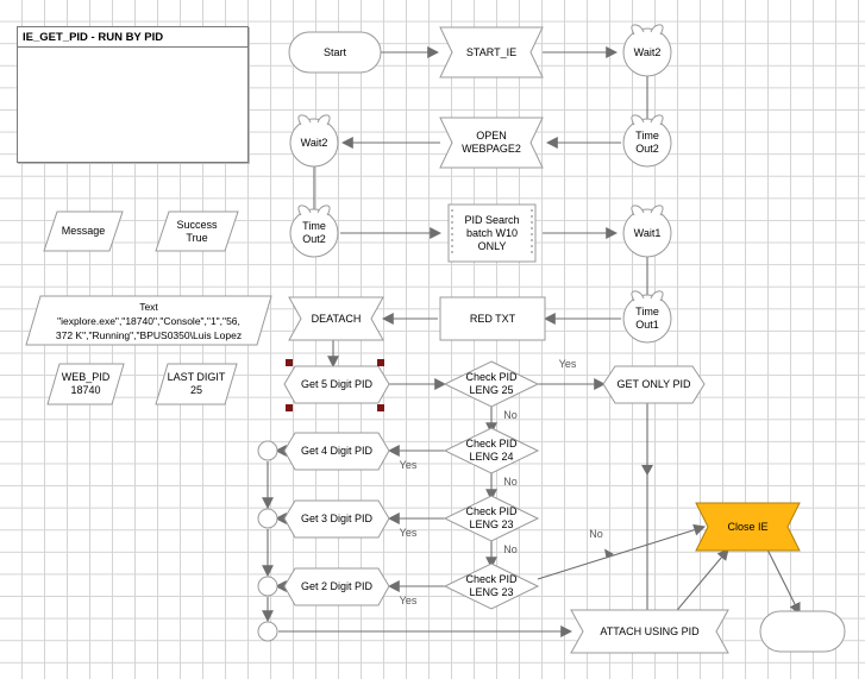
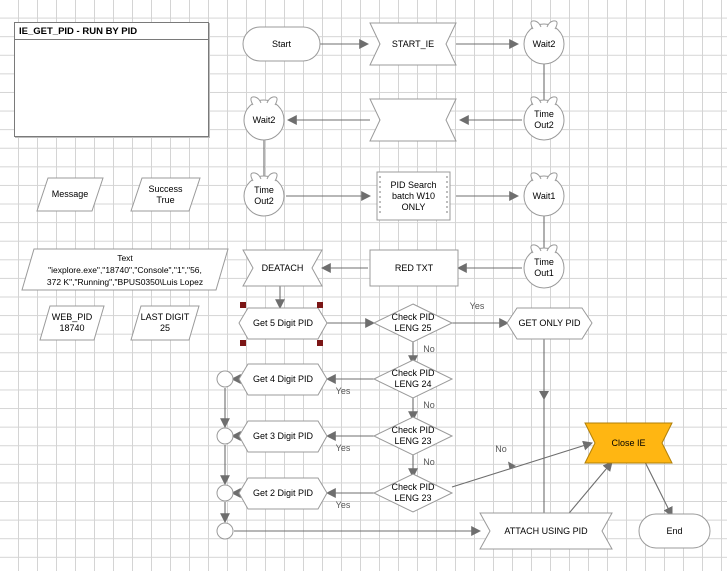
  IE_GET_PID - RUN BY PID
  Message
  Success
  True
  Text
  "iexplore.exe","18740","Console","1","56,
  372 K","Running","BPUS0350\Luis Lopez
  WEB_PID
  18740
  LAST DIGIT
  25
  Start
  START_IE
  Wait2
  Time
  Out2
- OPEN
- WEBPAGE2
  Wait2
  Time
  Out2
  PID Search
  batch W10
  ONLY
  Wait1
  Time
  Out1
  RED TXT
  DEATACH
  Get 5 Digit PID
  Get 4 Digit PID
  Get 3 Digit PID
  Get 2 Digit PID
  Check PID
  LENG 25
  Check PID
  LENG 24
  Check PID
  LENG 23
  Check PID
  LENG 23
  GET ONLY PID
  Close IE
  ATTACH USING PID
+ End
  Yes
  No
  Yes
  No
  Yes
  No
  Yes
  No
